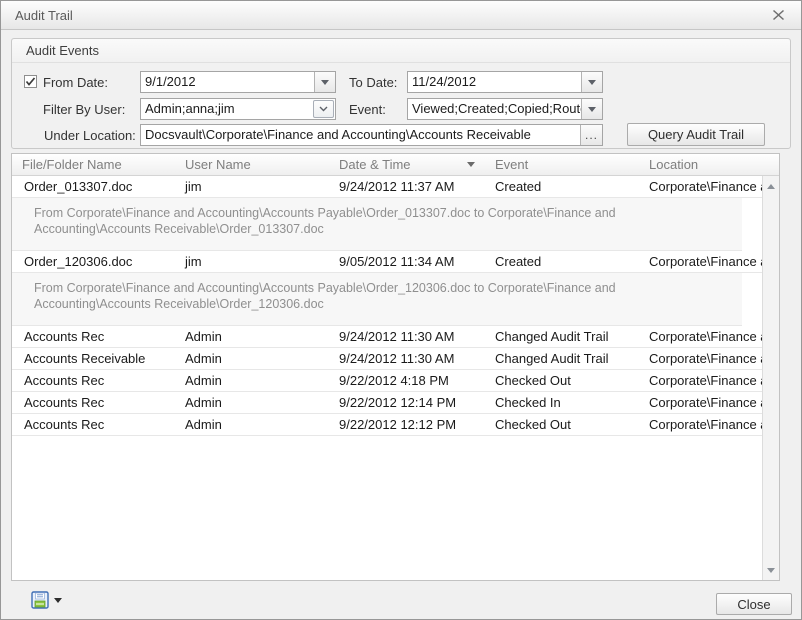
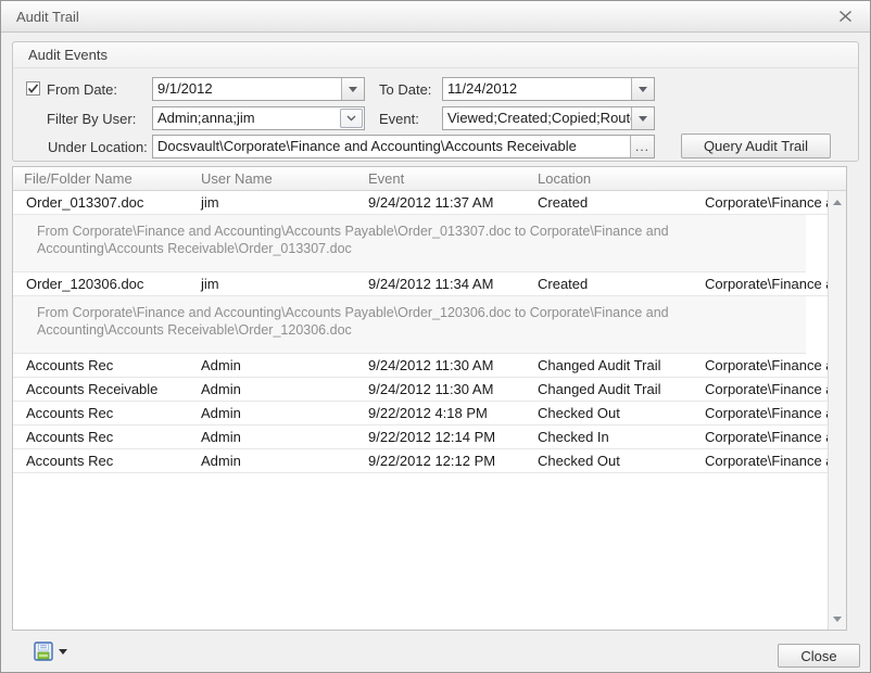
  Audit Trail
  Audit Events
  From Date:
  9/1/2012
  To Date:
  11/24/2012
  Filter By User:
  Admin;anna;jim
  Event:
  Viewed;Created;Copied;Rout
  Under Location:
  Docsvault\Corporate\Finance and Accounting\Accounts Receivable
  ...
  Query Audit Trail
  File/Folder Name
  User Name
- Date & Time
  Event
  Location
  Order_013307.doc
  jim
  9/24/2012 11:37 AM
  Created
  Corporate\Finance
  From Corporate\Finance and Accounting\Accounts Payable\Order_013307.doc to Corporate\Finance and Accounting\Accounts Receivable\Order_013307.doc
  Order_120306.doc
  jim
- 9/05/2012 11:34 AM
+ 9/24/2012 11:34 AM
  Created
  Corporate\Finance
  From Corporate\Finance and Accounting\Accounts Payable\Order_120306.doc to Corporate\Finance and Accounting\Accounts Receivable\Order_120306.doc
  Accounts Rec
  Admin
  9/24/2012 11:30 AM
  Changed Audit Trail
  Corporate\Finance
  Accounts Receivable
  Admin
  9/24/2012 11:30 AM
  Changed Audit Trail
  Corporate\Finance
  Accounts Rec
  Admin
  9/22/2012 4:18 PM
  Checked Out
  Corporate\Finance
  Accounts Rec
  Admin
  9/22/2012 12:14 PM
  Checked In
  Corporate\Finance
  Accounts Rec
  Admin
  9/22/2012 12:12 PM
  Checked Out
  Corporate\Finance
  Close
